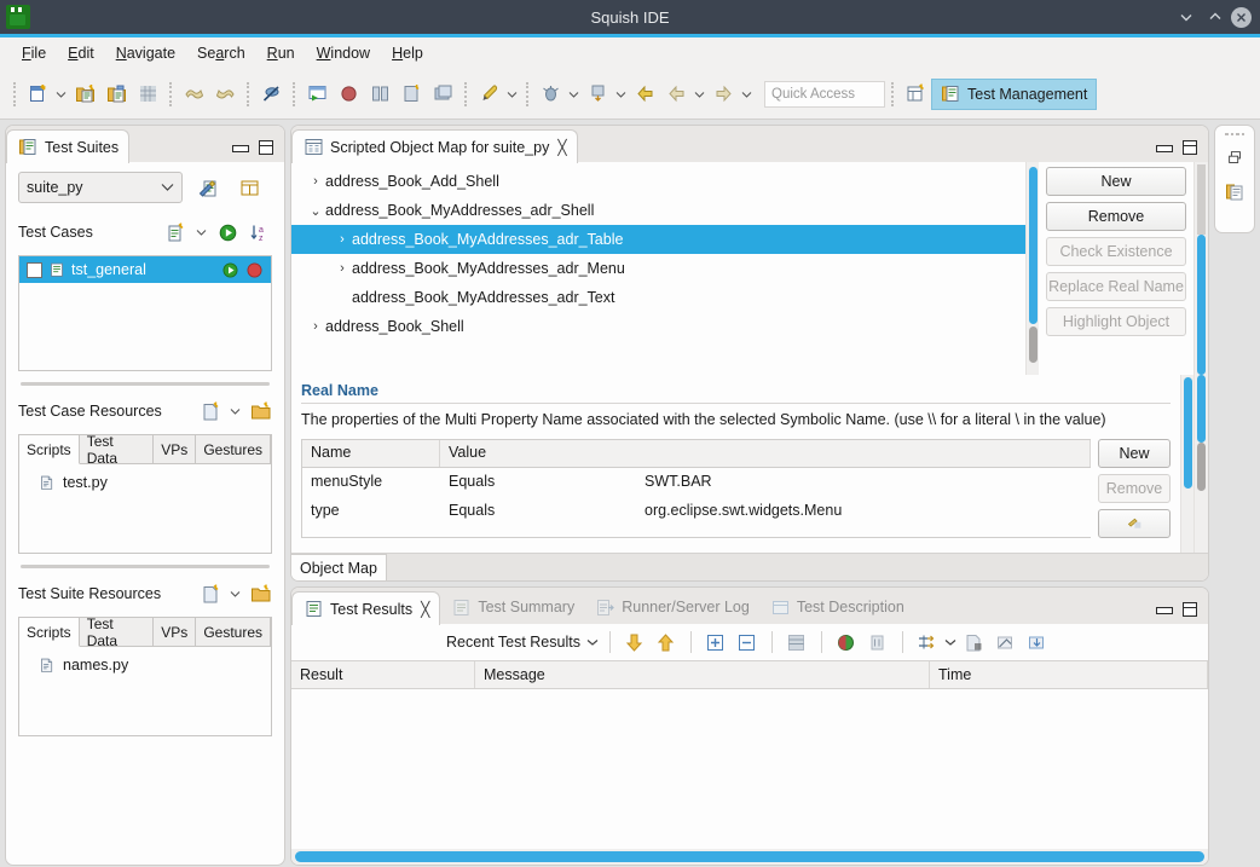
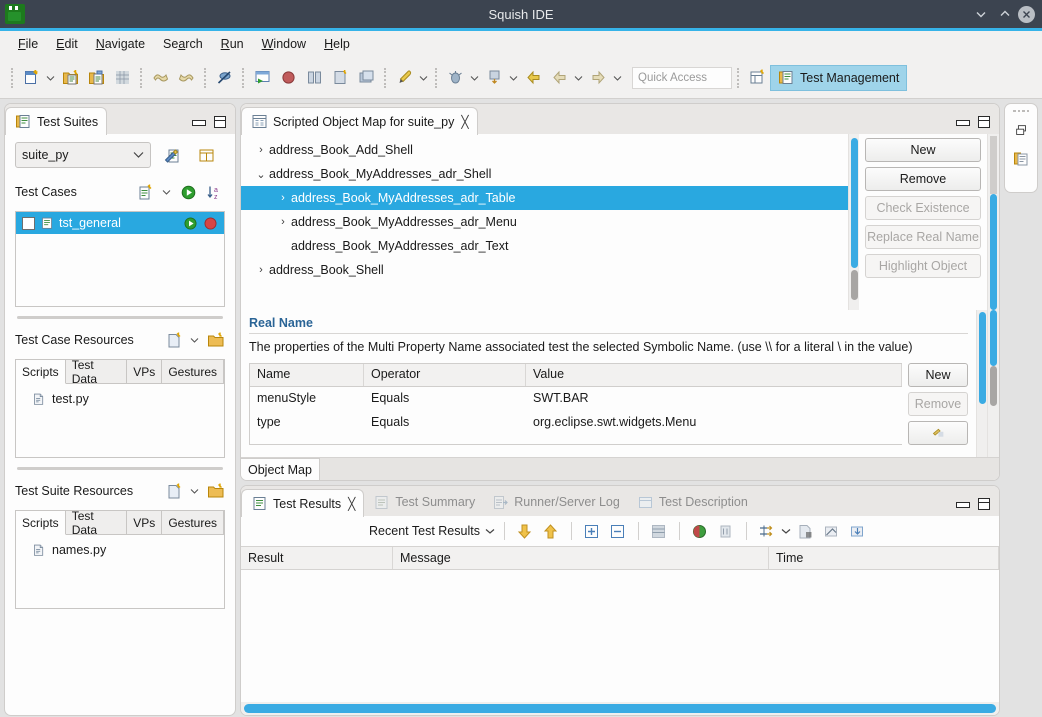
  Squish IDE
  File
  Edit
  Navigate
  Search
  Run
  Window
  Help
  Quick Access
  Test Management
  Test Suites
  suite_py
  Test Cases
  tst_general
  Test Case Resources
  Scripts
  Test Data
  VPs
  Gestures
  test.py
  Test Suite Resources
  Scripts
  Test Data
  VPs
  Gestures
  names.py
  Scripted Object Map for suite_py
  ╳
  ›
  address_Book_Add_Shell
  ⌄
  address_Book_MyAddresses_adr_Shell
  ›
  address_Book_MyAddresses_adr_Table
  ›
  address_Book_MyAddresses_adr_Menu
  address_Book_MyAddresses_adr_Text
  ›
  address_Book_Shell
  New
  Remove
  Check Existence
  Replace Real Name
  Highlight Object
  Real Name
- The properties of the Multi Property Name associated with the selected Symbolic Name. (use \\ for a literal \ in the value)
+ The properties of the Multi Property Name associated test the selected Symbolic Name. (use \\ for a literal \ in the value)
  Name
+ Operator
  Value
  menuStyle
  Equals
  SWT.BAR
  type
  Equals
  org.eclipse.swt.widgets.Menu
  New
  Remove
  Object Map
  Test Results
  ╳
  Test Summary
  Runner/Server Log
  Test Description
  Recent Test Results
  Result
  Message
  Time
